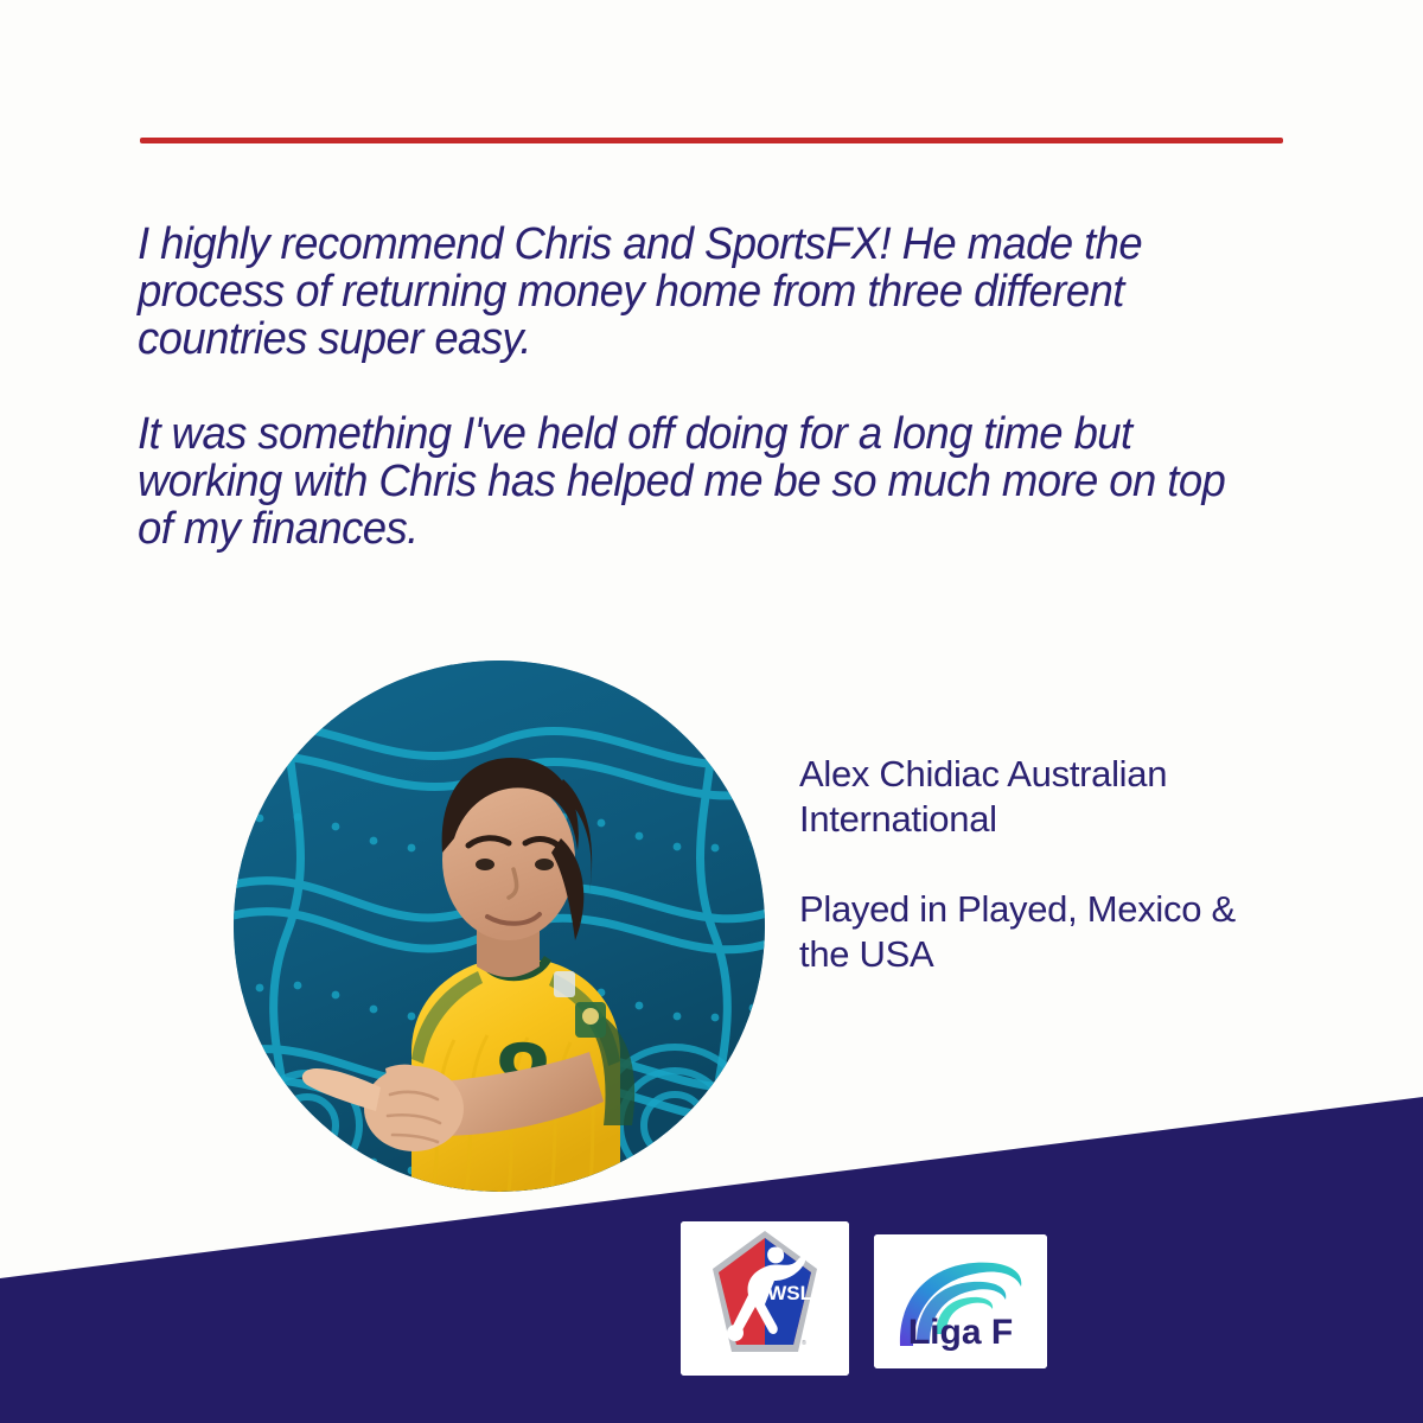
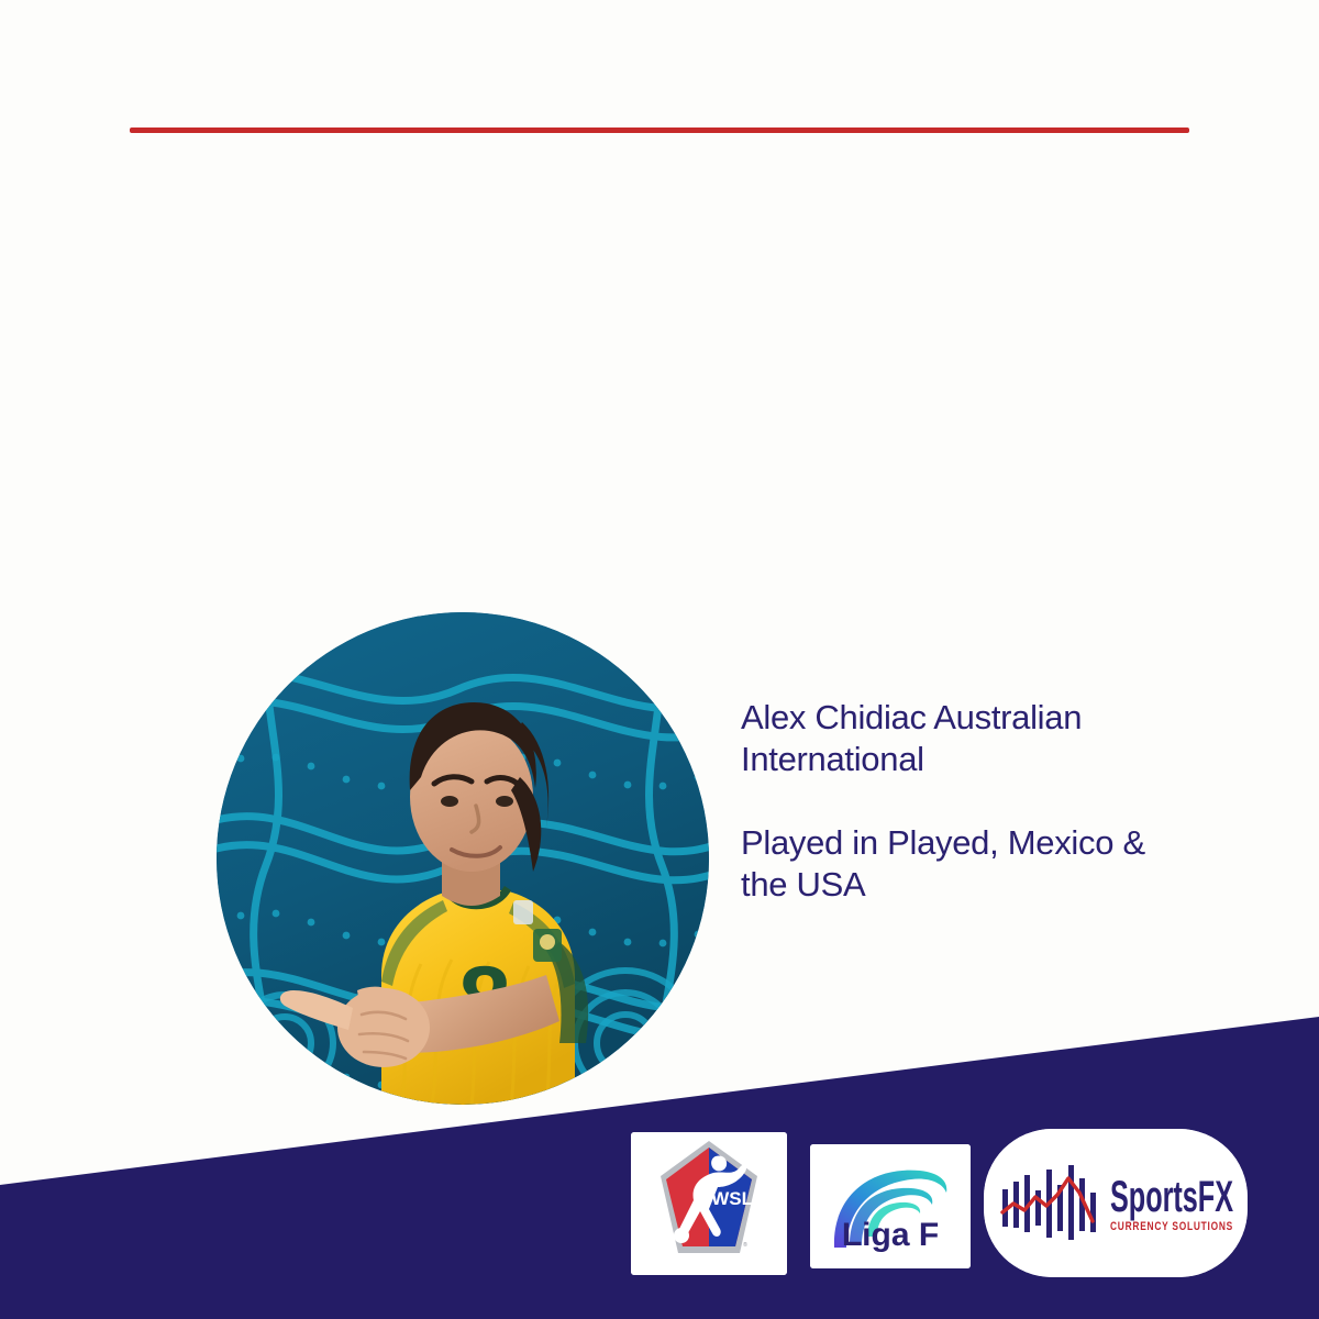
- I highly recommend Chris and SportsFX! He made the process of returning money home from three different countries super easy.
- It was something I've held off doing for a long time but working with Chris has helped me be so much more on top of my finances.
  Alex Chidiac Australian International
  Played in Played, Mexico & the USA
  NWSL
  Liga F
+ SportsFX
+ CURRENCY SOLUTIONS
